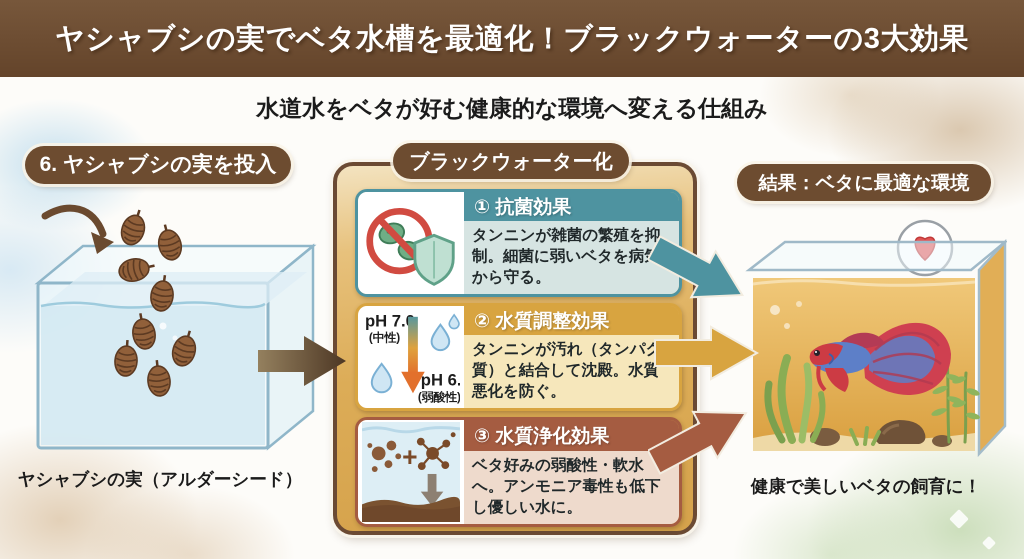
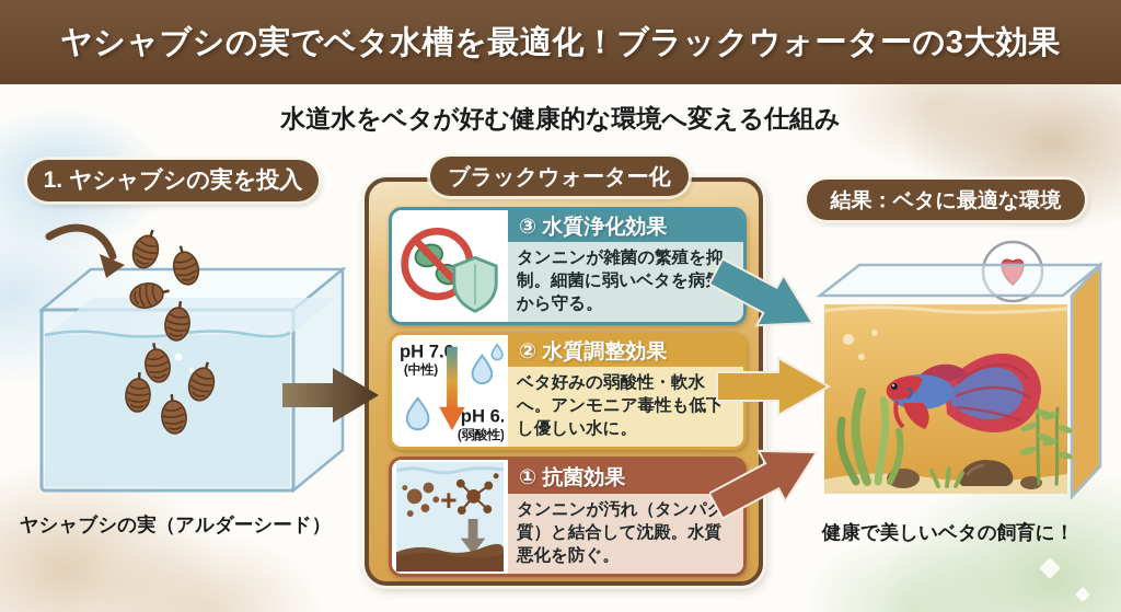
  ヤシャブシの実でベタ水槽を最適化！ブラックウォーターの3大効果
  水道水をベタが好む健康的な環境へ変える仕組み
- 6. ヤシャブシの実を投入
+ 1. ヤシャブシの実を投入
  ブラックウォーター化
  結果：ベタに最適な環境
  ヤシャブシの実（アルダーシード）
- ① 抗菌効果
+ ③ 水質浄化効果
  タンニンが雑菌の繁殖を抑制。細菌に弱いベタを病から守る。
  pH 7.
  (中性)
  pH 6.
  (弱酸性)
  ② 水質調整効果
- タンニンが汚れ（タンパク質）と結合して沈殿。水質悪化を防ぐ。
+ ベタ好みの弱酸性・軟水へ。アンモニア毒性も低下し優しい水に。
  +
- ③ 水質浄化効果
+ ① 抗菌効果
- ベタ好みの弱酸性・軟水へ。アンモニア毒性も低下し優しい水に。
+ タンニンが汚れ（タンパク質）と結合して沈殿。水質悪化を防ぐ。
  健康で美しいベタの飼育に！
